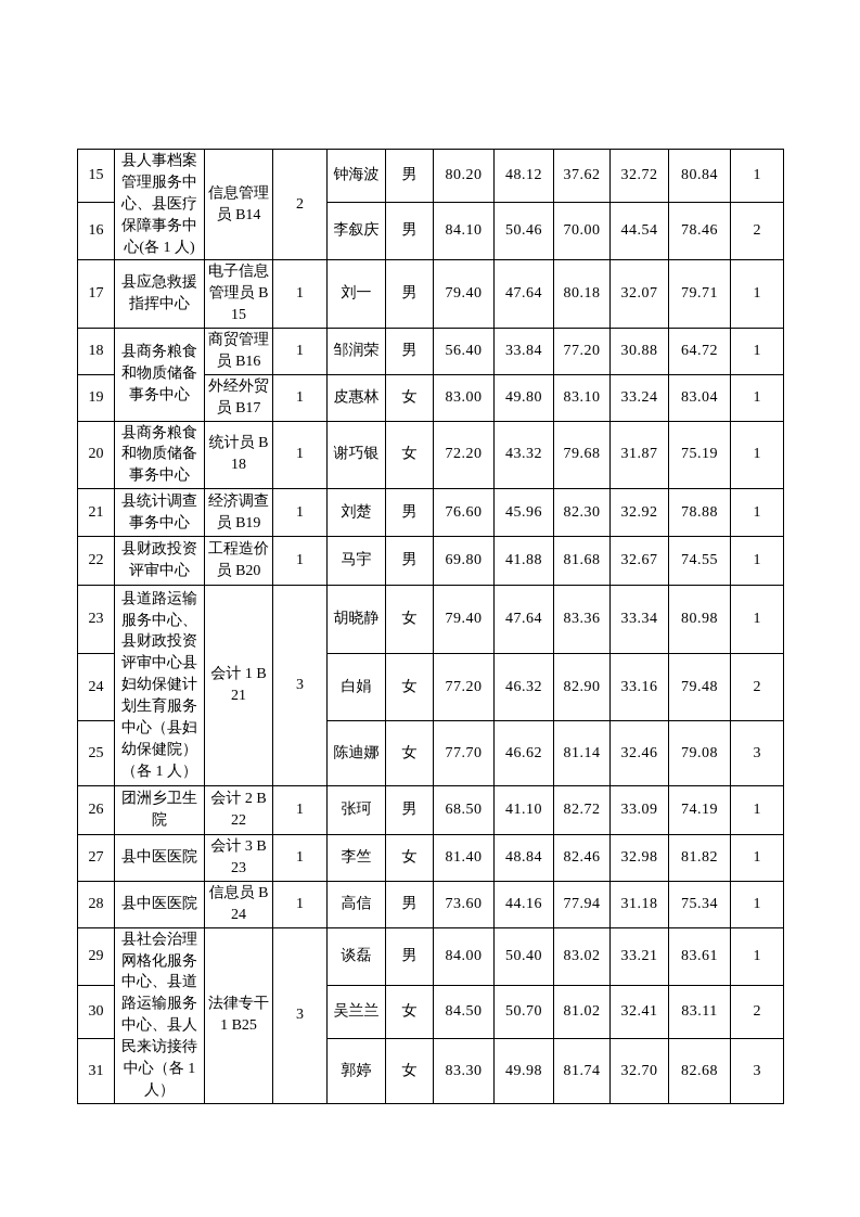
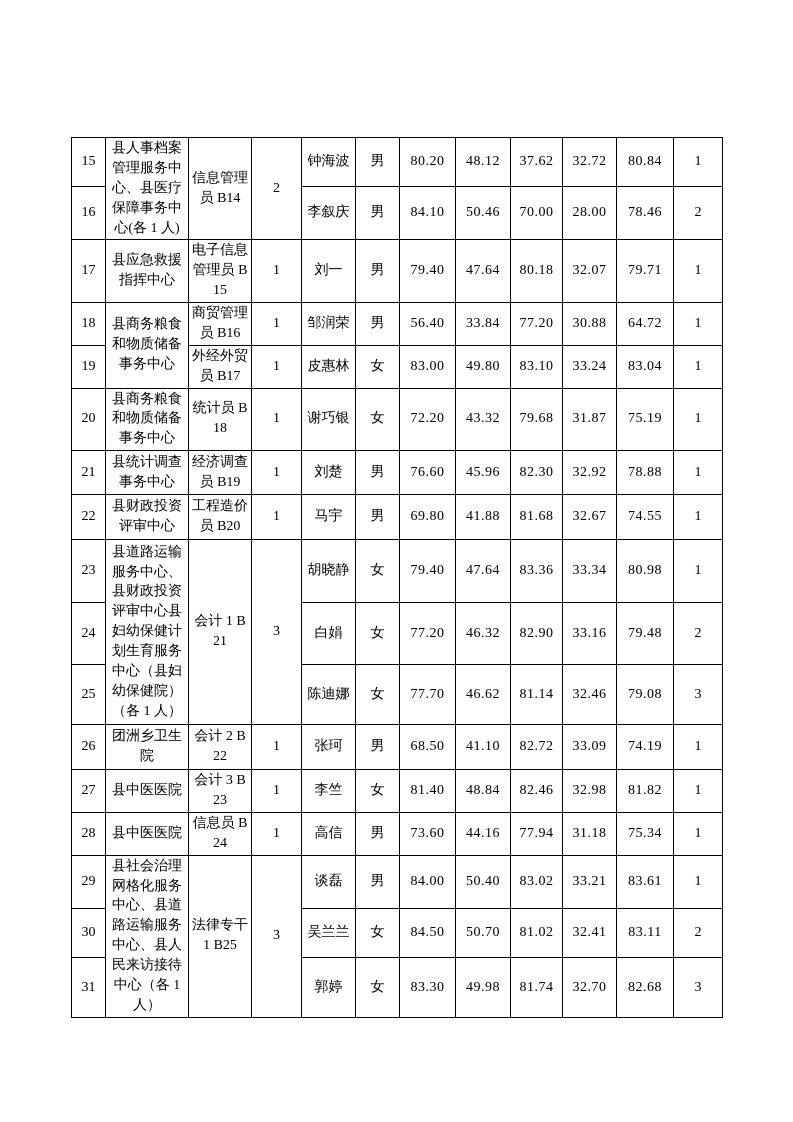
  15	县人事档案管理服务中心、县医疗保障事务中心(各 1 人)	信息管理员 B14	2	钟海波	男	80.20	48.12	37.62	32.72	80.84	1
- 16	李叙庆	男	84.10	50.46	70.00	44.54	78.46	2
+ 16	李叙庆	男	84.10	50.46	70.00	28.00	78.46	2
  17	县应急救援指挥中心	电子信息管理员 B15	1	刘一	男	79.40	47.64	80.18	32.07	79.71	1
  18	县商务粮食和物质储备事务中心	商贸管理员 B16	1	邹润荣	男	56.40	33.84	77.20	30.88	64.72	1
  19	外经外贸员 B17	1	皮惠林	女	83.00	49.80	83.10	33.24	83.04	1
  20	县商务粮食和物质储备事务中心	统计员 B18	1	谢巧银	女	72.20	43.32	79.68	31.87	75.19	1
  21	县统计调查事务中心	经济调查员 B19	1	刘楚	男	76.60	45.96	82.30	32.92	78.88	1
  22	县财政投资评审中心	工程造价员 B20	1	马宇	男	69.80	41.88	81.68	32.67	74.55	1
  23	县道路运输服务中心、县财政投资评审中心县妇幼保健计划生育服务中心（县妇幼保健院）（各 1 人）	会计 1 B21	3	胡晓静	女	79.40	47.64	83.36	33.34	80.98	1
  24	白娟	女	77.20	46.32	82.90	33.16	79.48	2
  25	陈迪娜	女	77.70	46.62	81.14	32.46	79.08	3
  26	团洲乡卫生院	会计 2 B22	1	张珂	男	68.50	41.10	82.72	33.09	74.19	1
  27	县中医医院	会计 3 B23	1	李竺	女	81.40	48.84	82.46	32.98	81.82	1
  28	县中医医院	信息员 B24	1	高信	男	73.60	44.16	77.94	31.18	75.34	1
  29	县社会治理网格化服务中心、县道路运输服务中心、县人民来访接待中心（各 1 人）	法律专干 1 B25	3	谈磊	男	84.00	50.40	83.02	33.21	83.61	1
  30	吴兰兰	女	84.50	50.70	81.02	32.41	83.11	2
  31	郭婷	女	83.30	49.98	81.74	32.70	82.68	3
